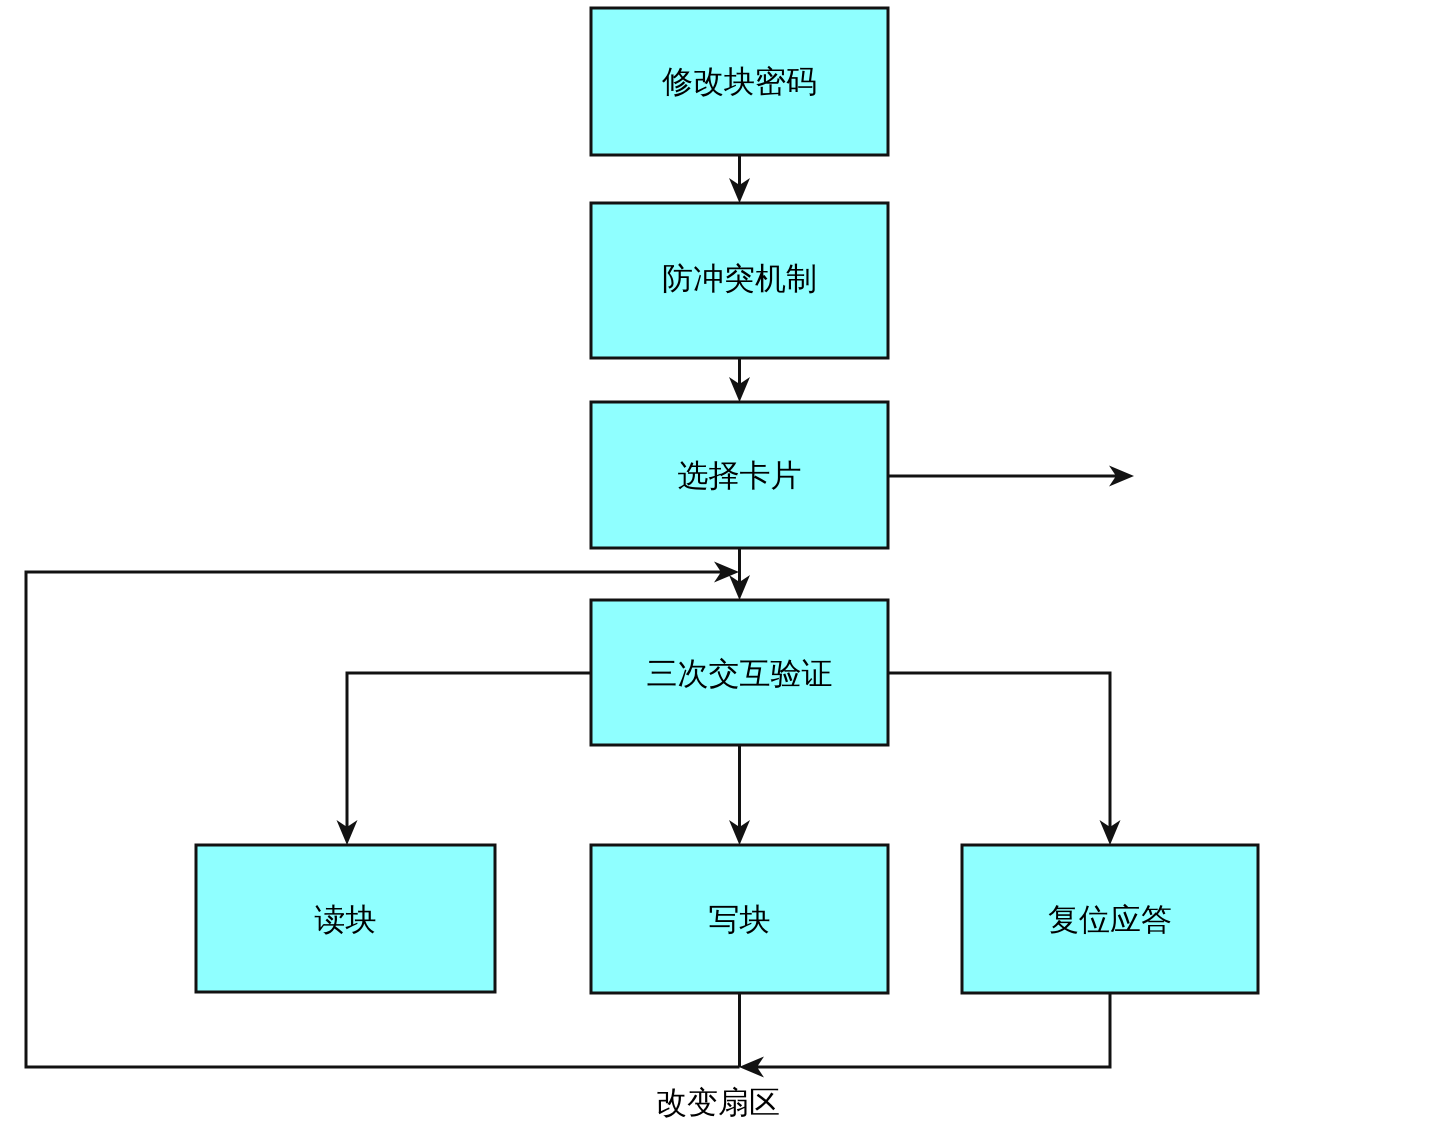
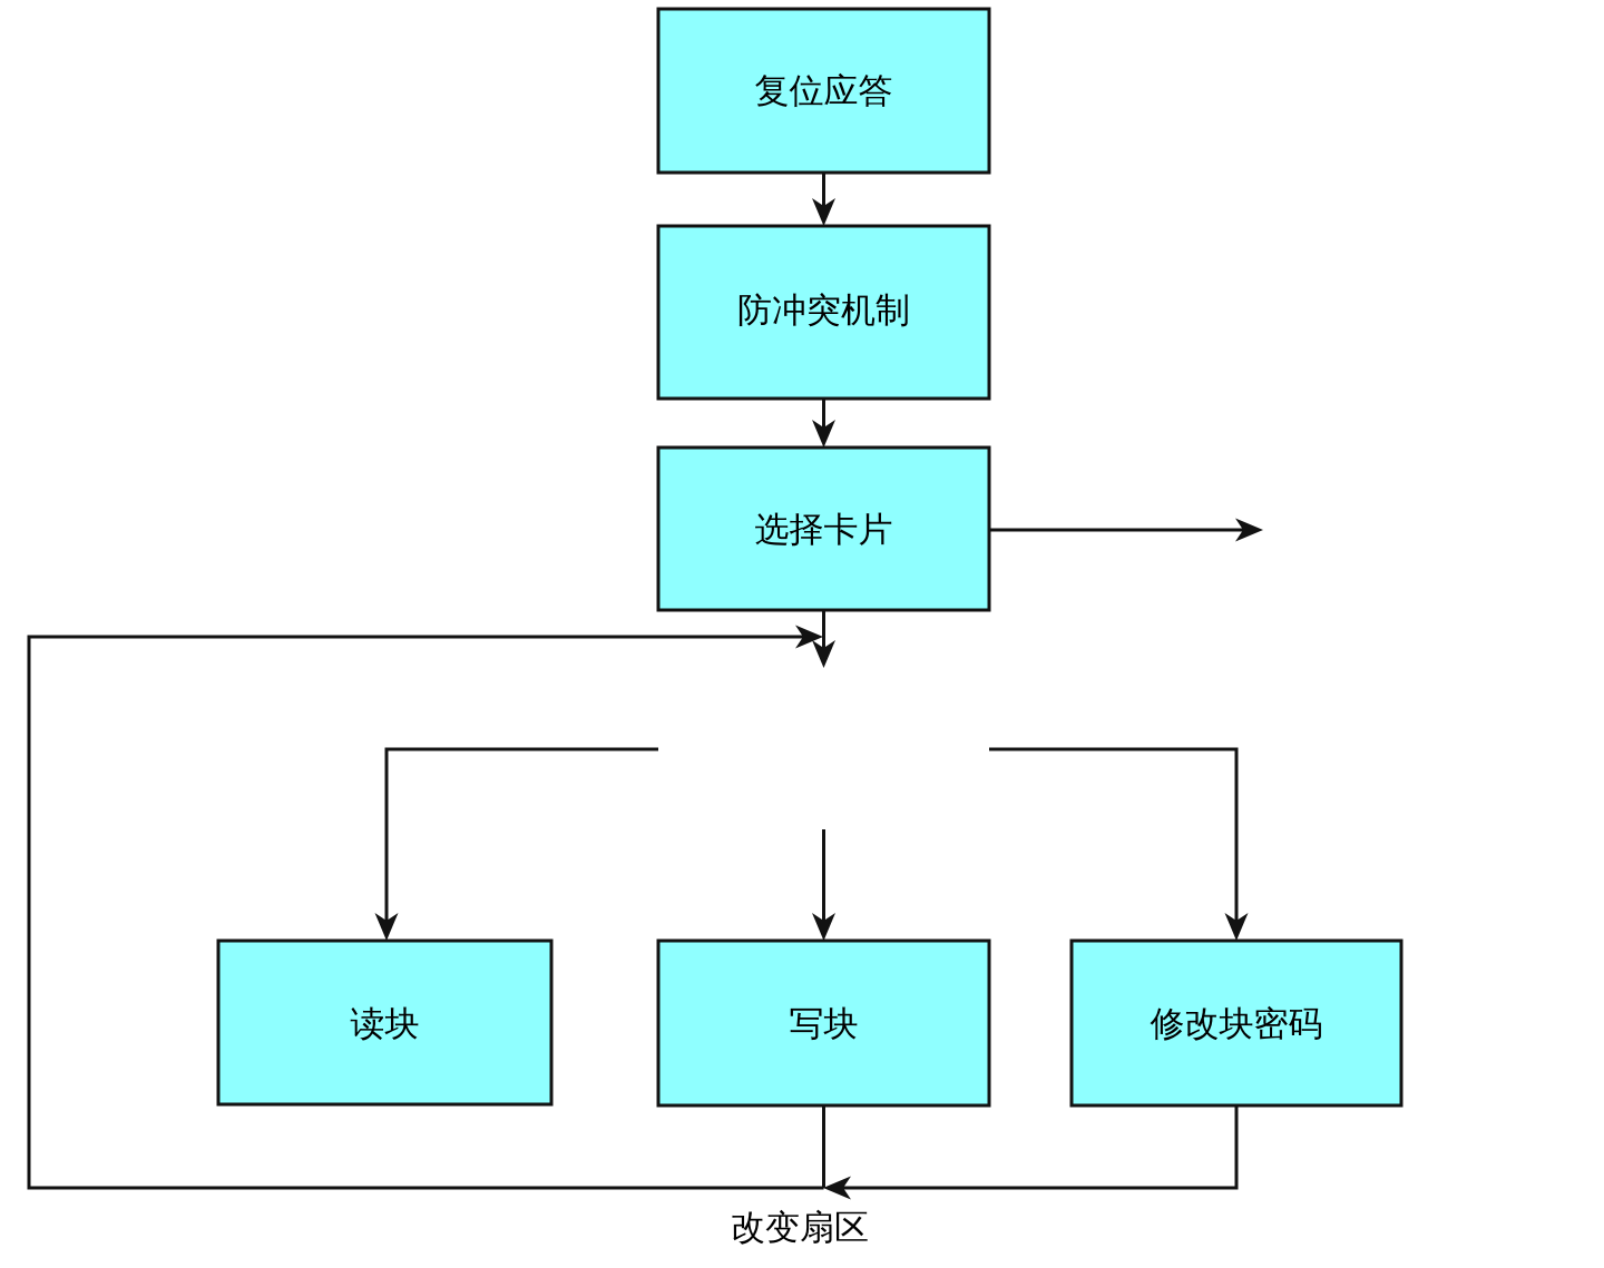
- 修改块密码
+ 复位应答
  防冲突机制
  选择卡片
- 三次交互验证
  读块
  写块
- 复位应答
+ 修改块密码
  改变扇区
